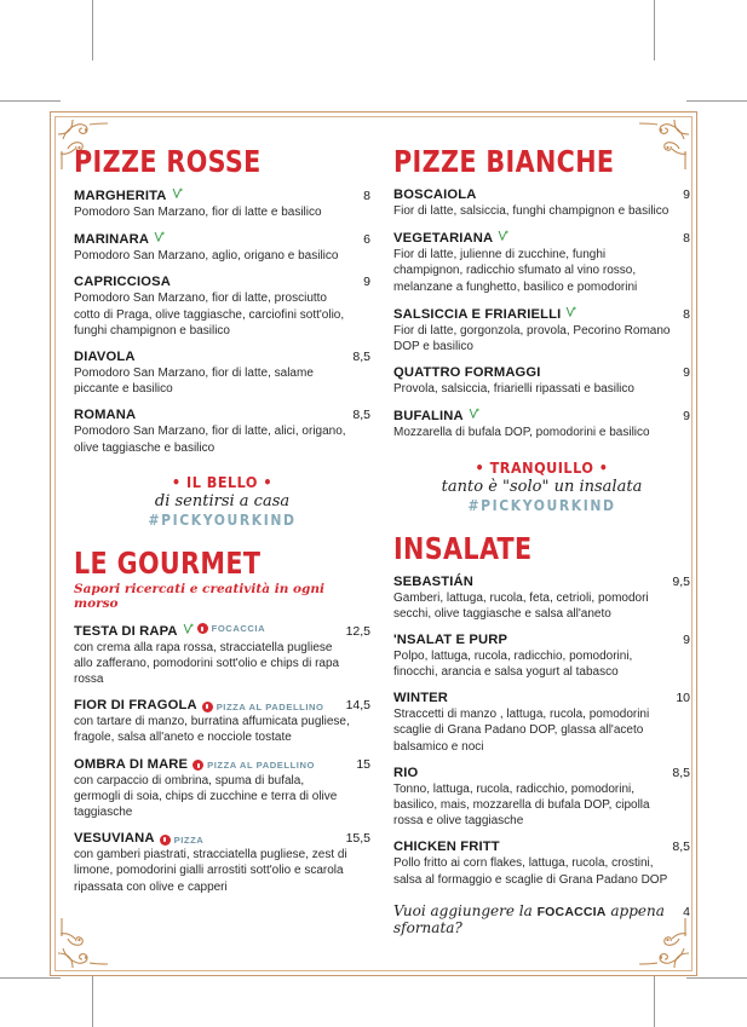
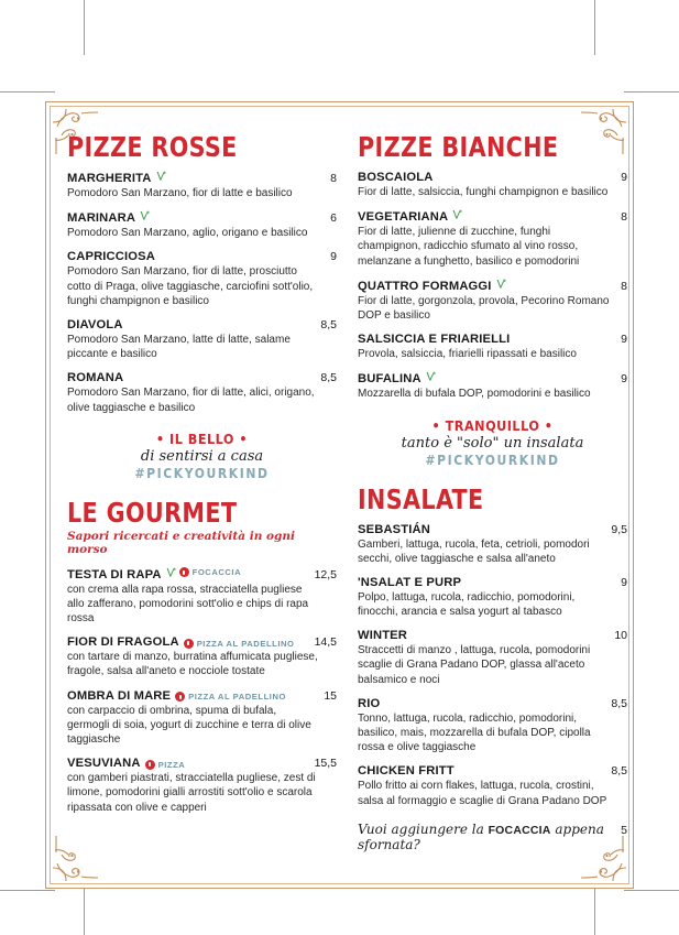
  PIZZE ROSSE
  MARGHERITA
  8
  Pomodoro San Marzano, fior di latte e basilico
  MARINARA
  6
  Pomodoro San Marzano, aglio, origano e basilico
  CAPRICCIOSA
  9
  Pomodoro San Marzano, fior di latte, prosciutto cotto di Praga, olive taggiasche, carciofini sott'olio, funghi champignon e basilico
  DIAVOLA
  8,5
- Pomodoro San Marzano, fior di latte, salame piccante e basilico
+ Pomodoro San Marzano, latte di latte, salame piccante e basilico
  ROMANA
  8,5
  Pomodoro San Marzano, fior di latte, alici, origano, olive taggiasche e basilico
  • IL BELLO •
  di sentirsi a casa
  #PICKYOURKIND
  LE GOURMET
  Sapori ricercati e creatività in ogni morso
  TESTA DI RAPA
  FOCACCIA
  12,5
  con crema alla rapa rossa, stracciatella pugliese allo zafferano, pomodorini sott'olio e chips di rapa rossa
  FIOR DI FRAGOLA
  PIZZA AL PADELLINO
  14,5
  con tartare di manzo, burratina affumicata pugliese, fragole, salsa all'aneto e nocciole tostate
  OMBRA DI MARE
  PIZZA AL PADELLINO
  15
- con carpaccio di ombrina, spuma di bufala, germogli di soia, chips di zucchine e terra di olive taggiasche
+ con carpaccio di ombrina, spuma di bufala, germogli di soia, yogurt di zucchine e terra di olive taggiasche
  VESUVIANA
  PIZZA
  15,5
  con gamberi piastrati, stracciatella pugliese, zest di limone, pomodorini gialli arrostiti sott'olio e scarola ripassata con olive e capperi
  PIZZE BIANCHE
  BOSCAIOLA
  9
  Fior di latte, salsiccia, funghi champignon e basilico
  VEGETARIANA
  8
  Fior di latte, julienne di zucchine, funghi champignon, radicchio sfumato al vino rosso, melanzane a funghetto, basilico e pomodorini
- SALSICCIA E FRIARIELLI
+ QUATTRO FORMAGGI
  8
  Fior di latte, gorgonzola, provola, Pecorino Romano DOP e basilico
- QUATTRO FORMAGGI
+ SALSICCIA E FRIARIELLI
  9
  Provola, salsiccia, friarielli ripassati e basilico
  BUFALINA
  9
  Mozzarella di bufala DOP, pomodorini e basilico
  • TRANQUILLO •
  tanto è "solo" un insalata
  #PICKYOURKIND
  INSALATE
  SEBASTIÁN
  9,5
  Gamberi, lattuga, rucola, feta, cetrioli, pomodori secchi, olive taggiasche e salsa all'aneto
  'NSALAT E PURP
  9
  Polpo, lattuga, rucola, radicchio, pomodorini, finocchi, arancia e salsa yogurt al tabasco
  WINTER
  10
  Straccetti di manzo , lattuga, rucola, pomodorini scaglie di Grana Padano DOP, glassa all'aceto balsamico e noci
  RIO
  8,5
  Tonno, lattuga, rucola, radicchio, pomodorini, basilico, mais, mozzarella di bufala DOP, cipolla rossa e olive taggiasche
  CHICKEN FRITT
  8,5
  Pollo fritto ai corn flakes, lattuga, rucola, crostini, salsa al formaggio e scaglie di Grana Padano DOP
  Vuoi aggiungere la FOCACCIA appena sfornata?
- 4
+ 5
